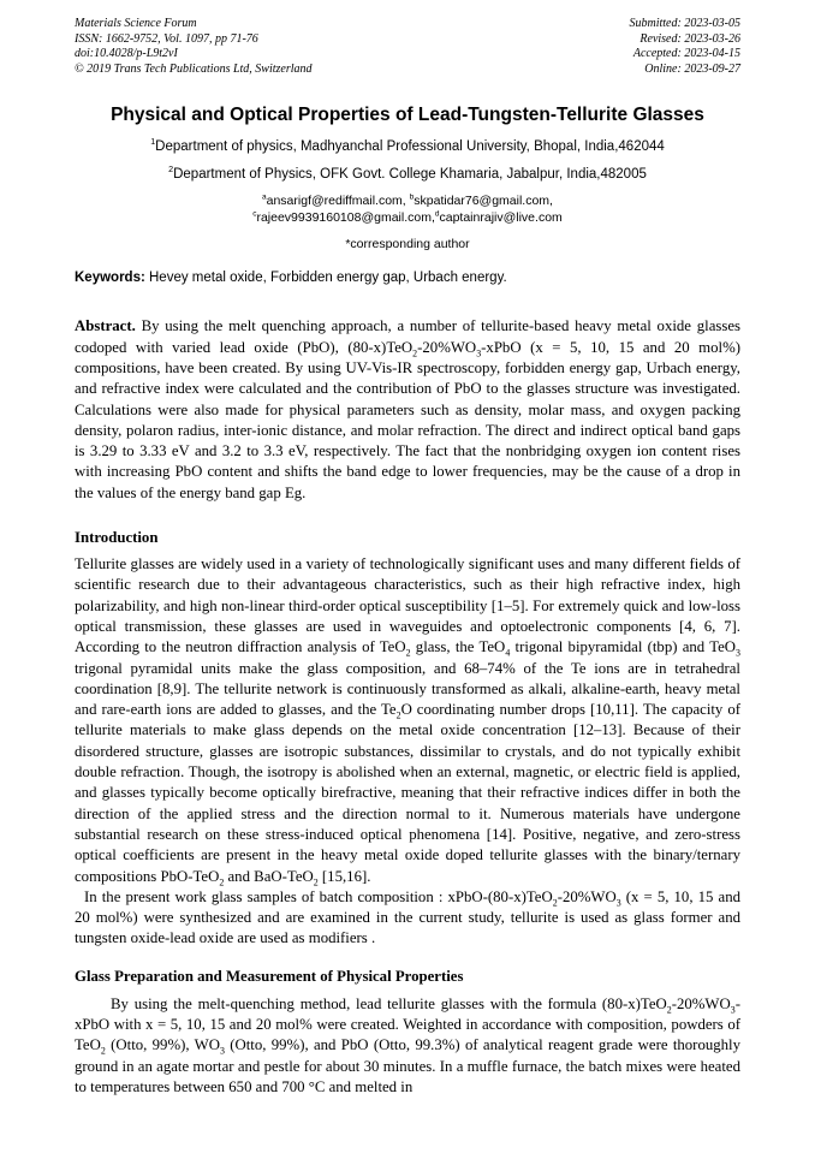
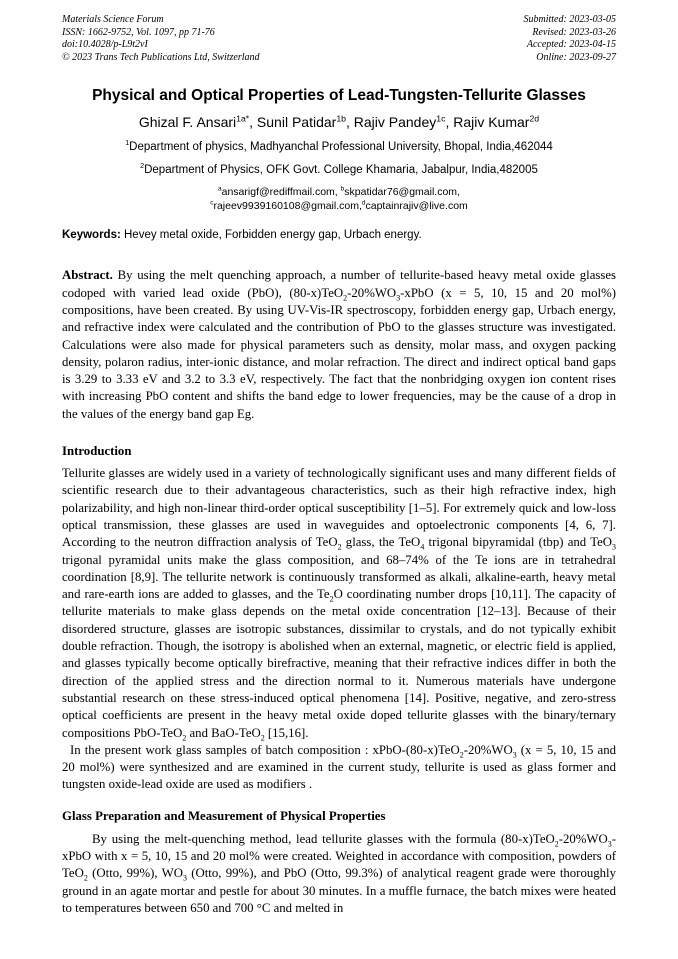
  Materials Science Forum
  ISSN: 1662-9752, Vol. 1097, pp 71-76
  doi:10.4028/p-L9t2vI
- © 2019 Trans Tech Publications Ltd, Switzerland
+ © 2023 Trans Tech Publications Ltd, Switzerland
  Submitted: 2023-03-05
  Revised: 2023-03-26
  Accepted: 2023-04-15
  Online: 2023-09-27
  Physical and Optical Properties of Lead-Tungsten-Tellurite Glasses
+ Ghizal F. Ansari1a*, Sunil Patidar1b, Rajiv Pandey1c, Rajiv Kumar2d
  1Department of physics, Madhyanchal Professional University, Bhopal, India,462044
  2Department of Physics, OFK Govt. College Khamaria, Jabalpur, India,482005
  ansarigf@rediffmail.com, skpatidar76@gmail.com,
  rajeev9939160108@gmail.com, captainrajiv@live.com
- *corresponding author
  Keywords: Hevey metal oxide, Forbidden energy gap, Urbach energy.
  Abstract. By using the melt quenching approach, a number of tellurite-based heavy metal oxide glasses codoped with varied lead oxide (PbO), (80-x)TeO2-20%WO3-xPbO (x = 5, 10, 15 and 20 mol%) compositions, have been created. By using UV-Vis-IR spectroscopy, forbidden energy gap, Urbach energy, and refractive index were calculated and the contribution of PbO to the glasses structure was investigated. Calculations were also made for physical parameters such as density, molar mass, and oxygen packing density, polaron radius, inter-ionic distance, and molar refraction. The direct and indirect optical band gaps is 3.29 to 3.33 eV and 3.2 to 3.3 eV, respectively. The fact that the nonbridging oxygen ion content rises with increasing PbO content and shifts the band edge to lower frequencies, may be the cause of a drop in the values of the energy band gap Eg.
  Introduction
  Tellurite glasses are widely used in a variety of technologically significant uses and many different fields of scientific research due to their advantageous characteristics, such as their high refractive index, high polarizability, and high non-linear third-order optical susceptibility [1–5]. For extremely quick and low-loss optical transmission, these glasses are used in waveguides and optoelectronic components [4, 6, 7]. According to the neutron diffraction analysis of TeO2 glass, the TeO4 trigonal bipyramidal (tbp) and TeO3 trigonal pyramidal units make the glass composition, and 68–74% of the Te ions are in tetrahedral coordination [8,9]. The tellurite network is continuously transformed as alkali, alkaline-earth, heavy metal and rare-earth ions are added to glasses, and the Te2O coordinating number drops [10,11]. The capacity of tellurite materials to make glass depends on the metal oxide concentration [12–13]. Because of their disordered structure, glasses are isotropic substances, dissimilar to crystals, and do not typically exhibit double refraction. Though, the isotropy is abolished when an external, magnetic, or electric field is applied, and glasses typically become optically birefractive, meaning that their refractive indices differ in both the direction of the applied stress and the direction normal to it. Numerous materials have undergone substantial research on these stress-induced optical phenomena [14]. Positive, negative, and zero-stress optical coefficients are present in the heavy metal oxide doped tellurite glasses with the binary/ternary compositions PbO-TeO2 and BaO-TeO2 [15,16].
  In the present work glass samples of batch composition : xPbO-(80-x)TeO2-20%WO3 (x = 5, 10, 15 and 20 mol%) were synthesized and are examined in the current study, tellurite is used as glass former and tungsten oxide-lead oxide are used as modifiers .
  Glass Preparation and Measurement of Physical Properties
  By using the melt-quenching method, lead tellurite glasses with the formula (80-x)TeO2-20%WO3-xPbO with x = 5, 10, 15 and 20 mol% were created. Weighted in accordance with composition, powders of TeO2 (Otto, 99%), WO3 (Otto, 99%), and PbO (Otto, 99.3%) of analytical reagent grade were thoroughly ground in an agate mortar and pestle for about 30 minutes. In a muffle furnace, the batch mixes were heated to temperatures between 650 and 700 °C and melted in
